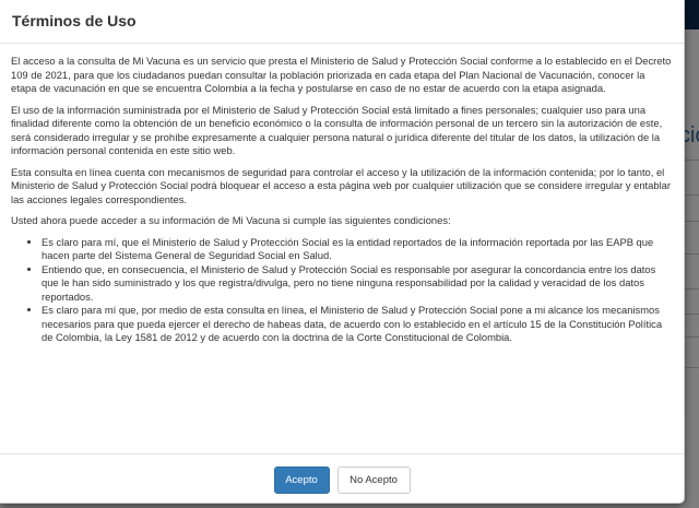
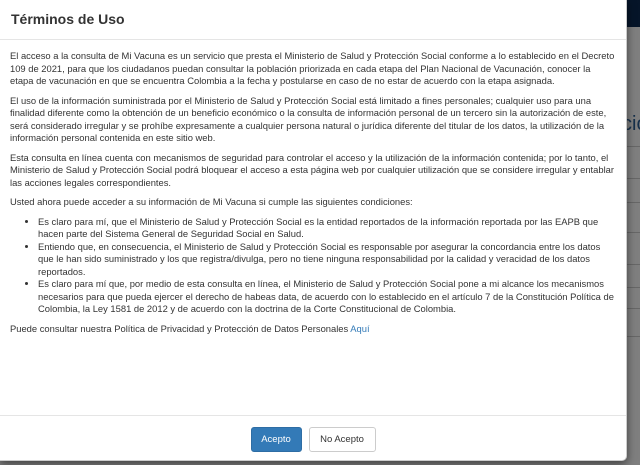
  Términos de Uso
  El acceso a la consulta de Mi Vacuna es un servicio que presta el Ministerio de Salud y Protección Social conforme a lo establecido en el Decreto 109 de 2021, para que los ciudadanos puedan consultar la población priorizada en cada etapa del Plan Nacional de Vacunación, conocer la etapa de vacunación en que se encuentra Colombia a la fecha y postularse en caso de no estar de acuerdo con la etapa asignada.
  El uso de la información suministrada por el Ministerio de Salud y Protección Social está limitado a fines personales; cualquier uso para una finalidad diferente como la obtención de un beneficio económico o la consulta de información personal de un tercero sin la autorización de este, será considerado irregular y se prohíbe expresamente a cualquier persona natural o jurídica diferente del titular de los datos, la utilización de la información personal contenida en este sitio web.
  Esta consulta en línea cuenta con mecanismos de seguridad para controlar el acceso y la utilización de la información contenida; por lo tanto, el Ministerio de Salud y Protección Social podrá bloquear el acceso a esta página web por cualquier utilización que se considere irregular y entablar las acciones legales correspondientes.
  Usted ahora puede acceder a su información de Mi Vacuna si cumple las siguientes condiciones:
  Es claro para mí, que el Ministerio de Salud y Protección Social es la entidad reportados de la información reportada por las EAPB que hacen parte del Sistema General de Seguridad Social en Salud.
  Entiendo que, en consecuencia, el Ministerio de Salud y Protección Social es responsable por asegurar la concordancia entre los datos que le han sido suministrado y los que registra/divulga, pero no tiene ninguna responsabilidad por la calidad y veracidad de los datos reportados.
- Es claro para mí que, por medio de esta consulta en línea, el Ministerio de Salud y Protección Social pone a mi alcance los mecanismos necesarios para que pueda ejercer el derecho de habeas data, de acuerdo con lo establecido en el artículo 15 de la Constitución Política de Colombia, la Ley 1581 de 2012 y de acuerdo con la doctrina de la Corte Constitucional de Colombia.
+ Es claro para mí que, por medio de esta consulta en línea, el Ministerio de Salud y Protección Social pone a mi alcance los mecanismos necesarios para que pueda ejercer el derecho de habeas data, de acuerdo con lo establecido en el artículo 7 de la Constitución Política de Colombia, la Ley 1581 de 2012 y de acuerdo con la doctrina de la Corte Constitucional de Colombia.
+ Puede consultar nuestra Política de Privacidad y Protección de Datos Personales Aquí
  Acepto
  No Acepto
